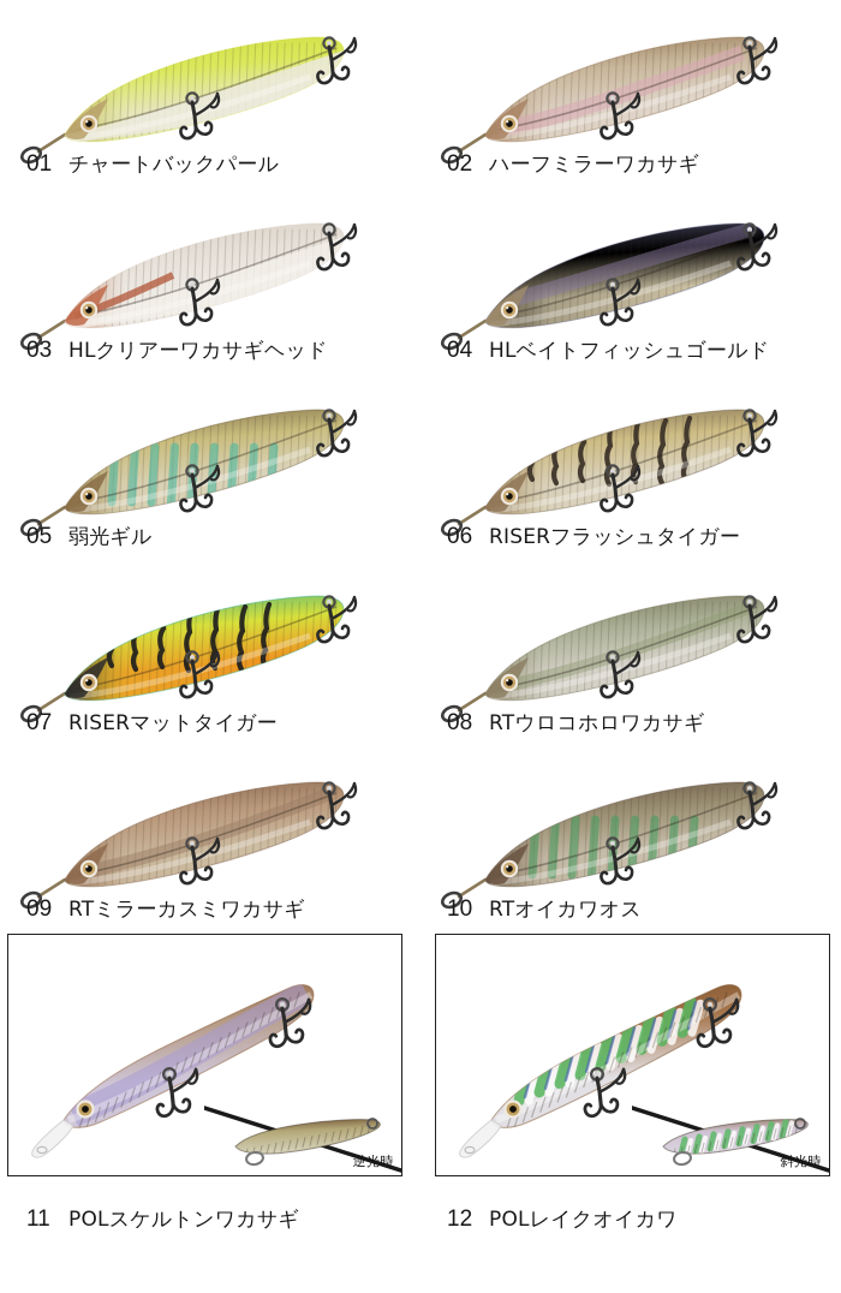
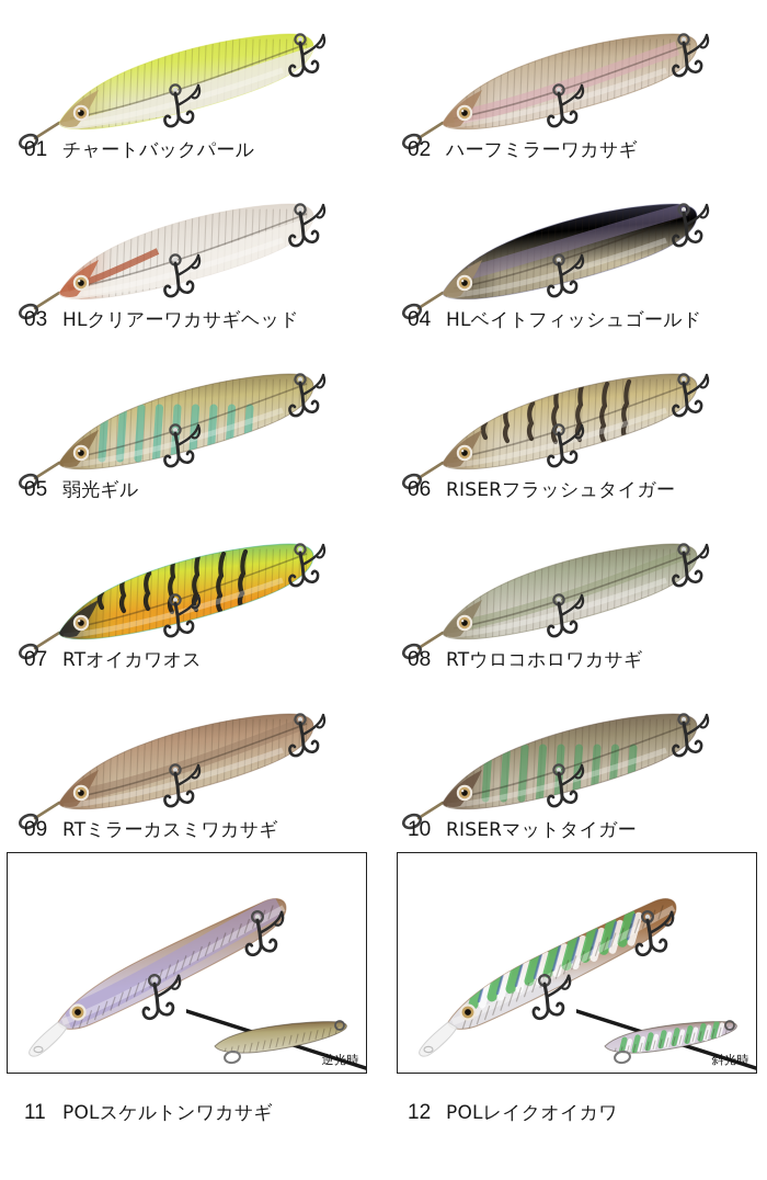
  01 チャートバックパール
  02 ハーフミラーワカサギ
  03 HLクリアーワカサギヘッド
  04 HLベイトフィッシュゴールド
  05 弱光ギル
  06 RISERフラッシュタイガー
- 07 RISERマットタイガー
+ 07 RTオイカワオス
  08 RTウロコホロワカサギ
  09 RTミラーカスミワカサギ
- 10 RTオイカワオス
+ 10 RISERマットタイガー
  逆光時
  11 POLスケルトンワカサギ
  斜光時
  12 POLレイクオイカワ
